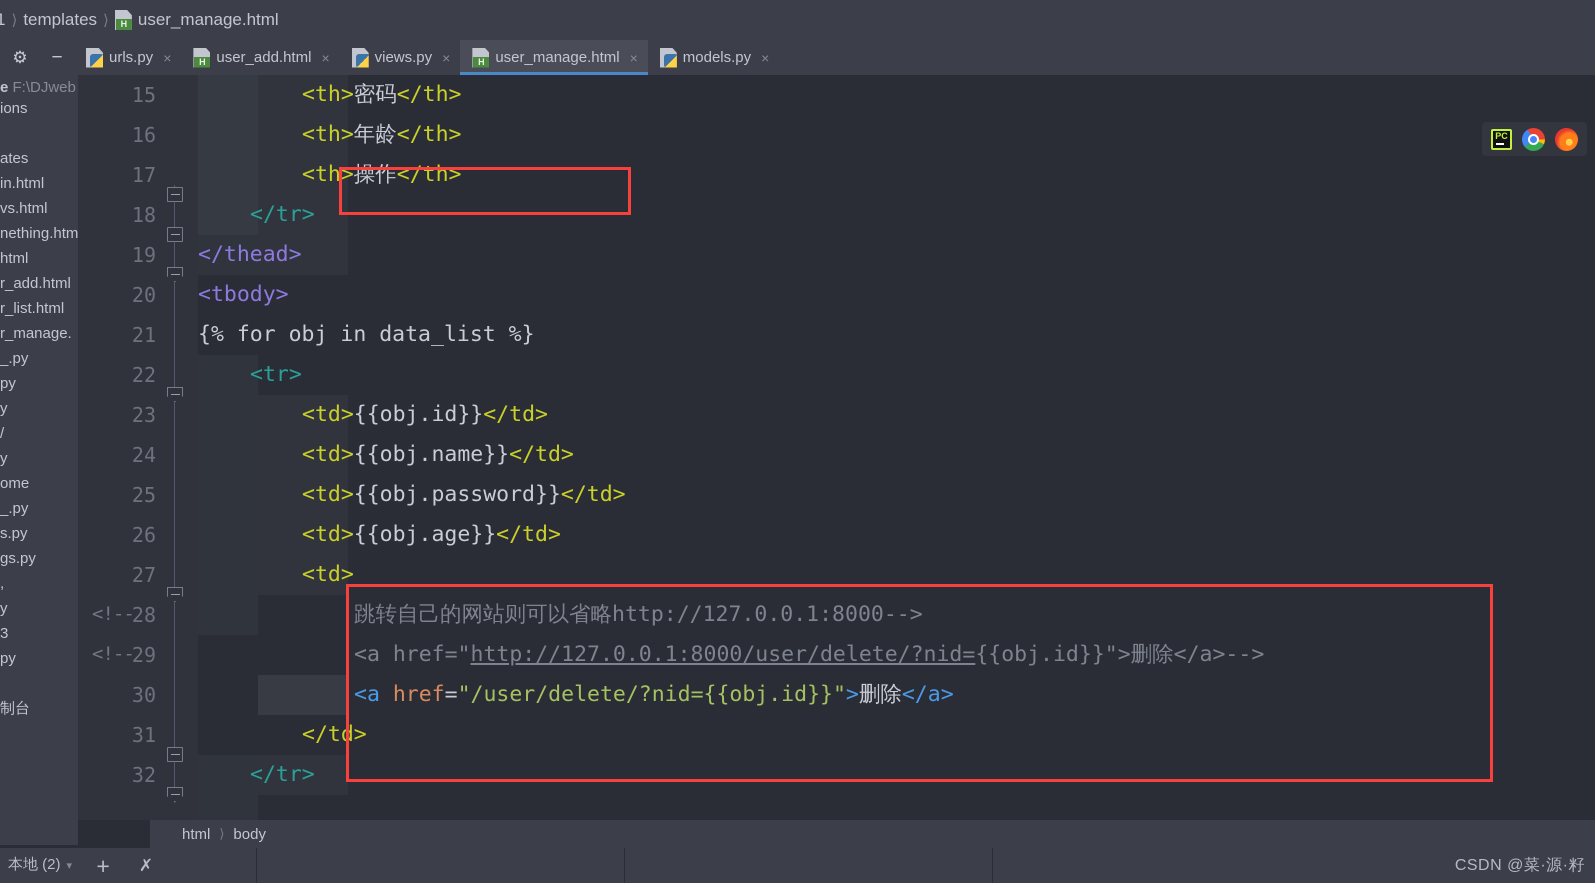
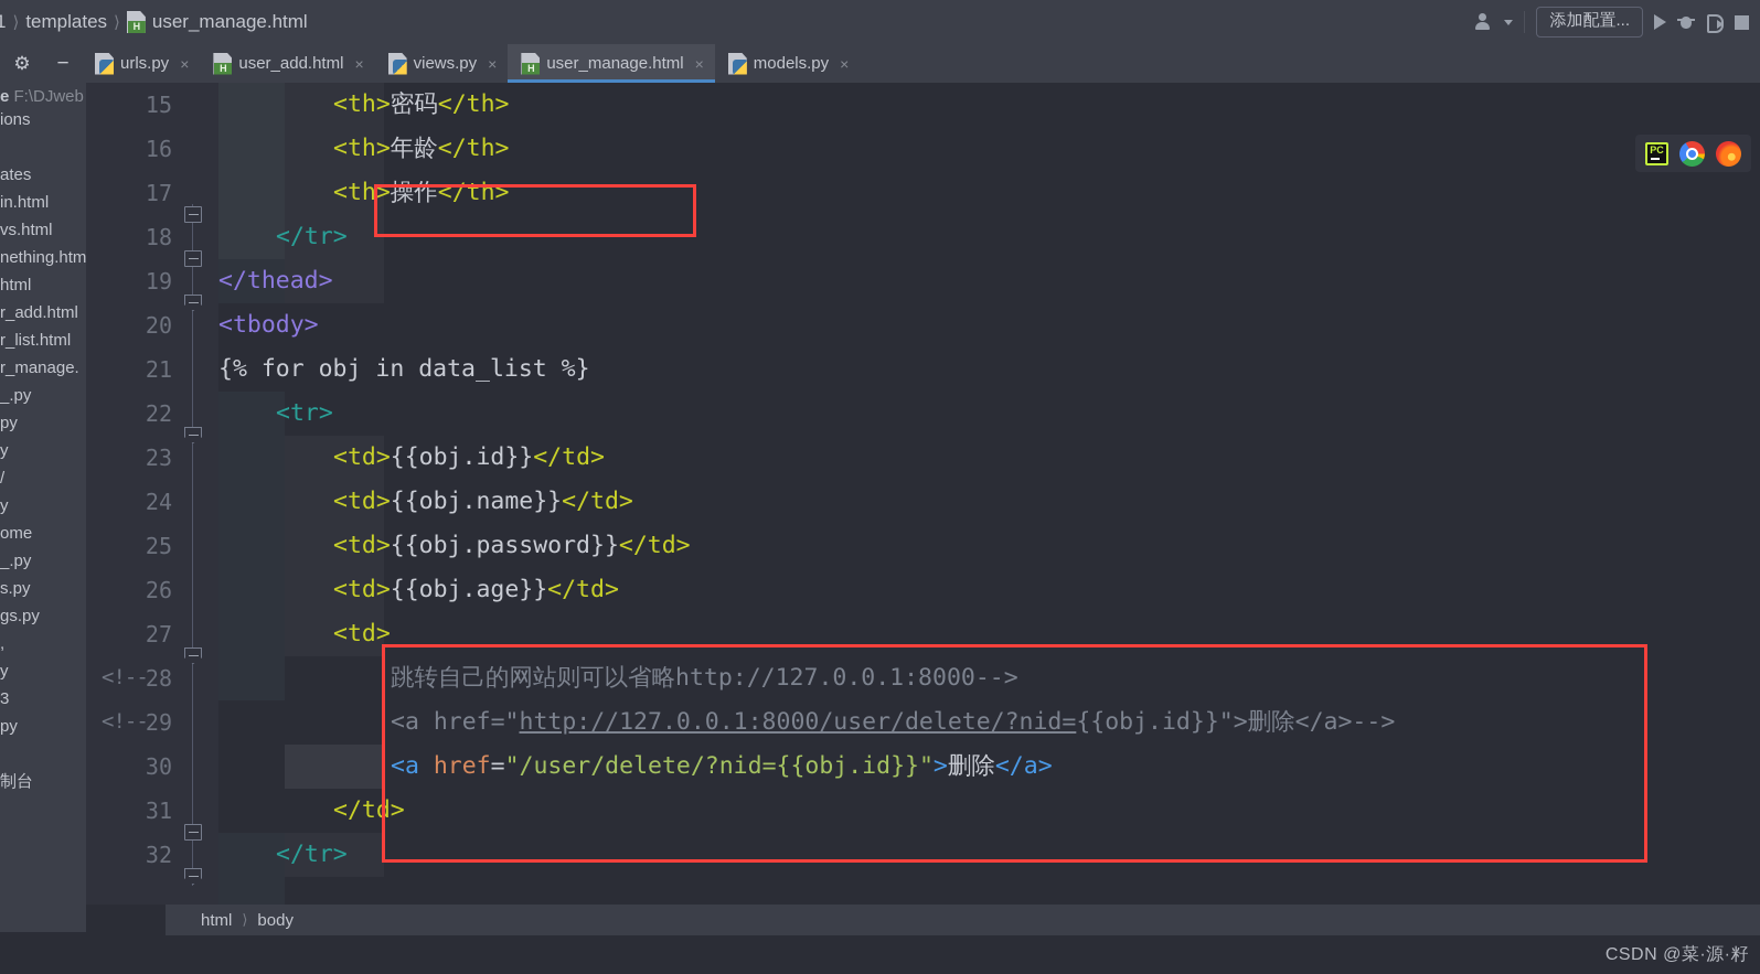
  1
  ⟩
  templates
  ⟩
  user_manage.html
+ 添加配置...
  ⚙
  −
  urls.py
  ×
  user_add.html
  ×
  views.py
  ×
  user_manage.html
  ×
  models.py
  ×
  e F:\DJweb
  ions
  ates
  in.html
  vs.html
  nething.htm
  html
  r_add.html
  r_list.html
  r_manage.
  _.py
  py
  y
  /
  y
  ome
  _.py
  s.py
  gs.py
  ,
  y
  3
  py
  制台
  15
  16
  17
  18
  19
  20
  21
  22
  23
  24
  25
  26
  27
  28
  29
  30
  31
  32
  <!--
  <!--
  <th>密码</th>
  <th>年龄</th>
  <th>操作</th>
  </tr>
  </thead>
  <tbody>
  {% for obj in data_list %}
  <tr>
  <td>{{obj.id}}</td>
  <td>{{obj.name}}</td>
  <td>{{obj.password}}</td>
  <td>{{obj.age}}</td>
  <td>
  跳转自己的网站则可以省略http://127.0.0.1:8000-->
  <a href="http://127.0.0.1:8000/user/delete/?nid={{obj.id}}">删除</a>-->
  <a href="/user/delete/?nid={{obj.id}}">删除</a>
  </td>
  </tr>
  html
  ⟩
  body
- 本地 (2)
- ▾
- +
- ✗
  CSDN @菜·源·籽
